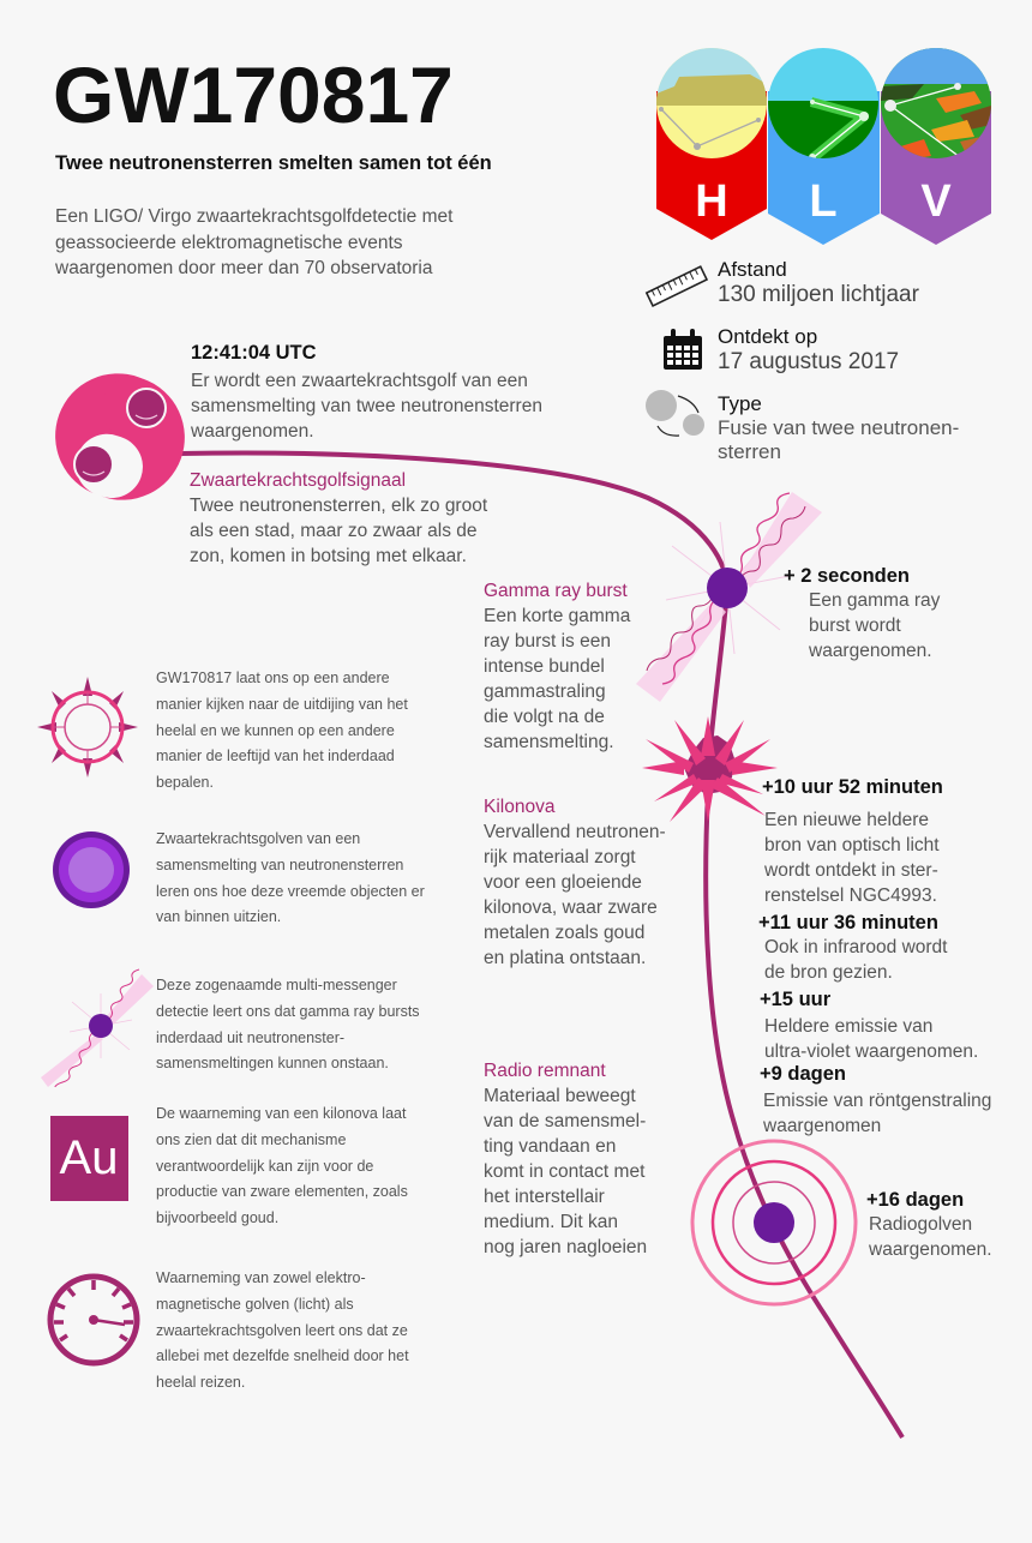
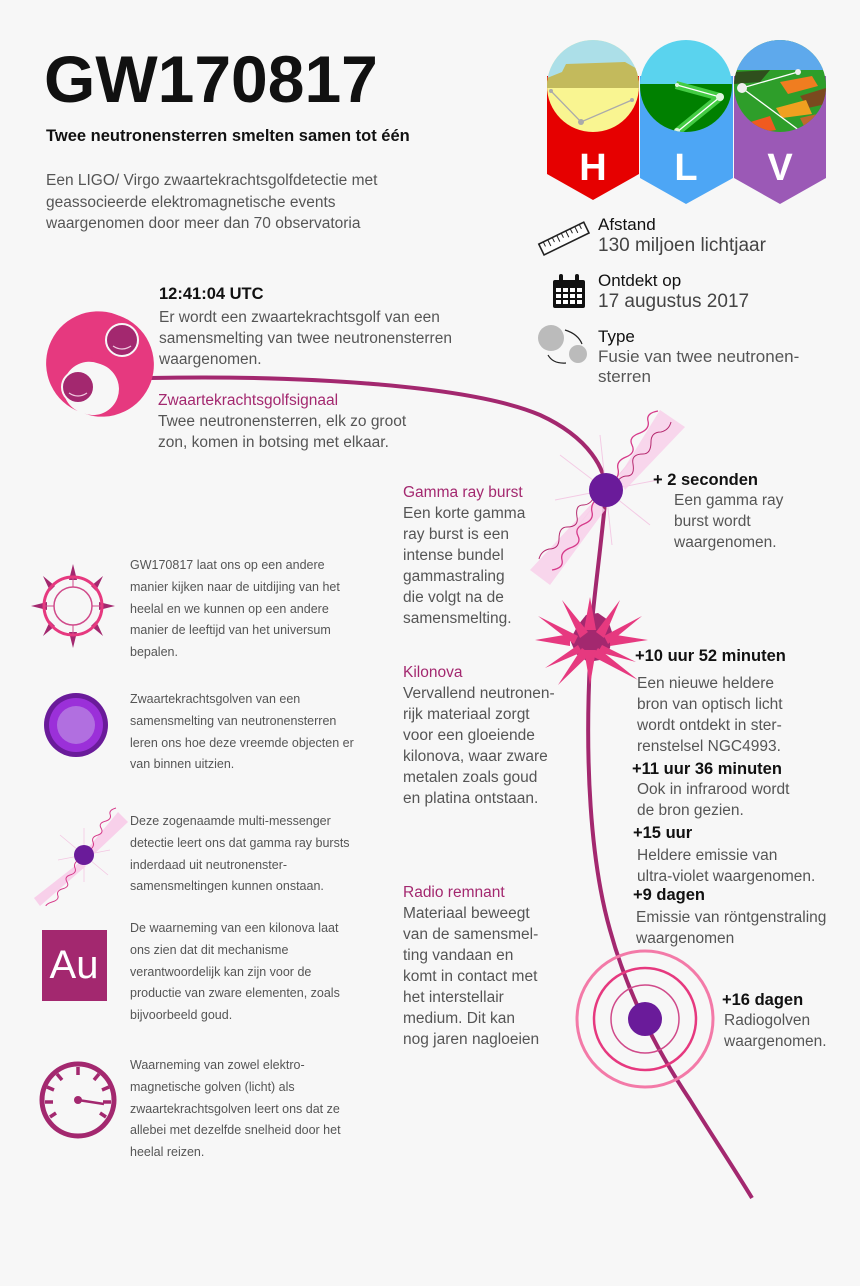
  H
  L
  V
  Au
  GW170817
  Twee neutronensterren smelten samen tot één
  Een LIGO/ Virgo zwaartekrachtsgolfdetectie met geassocieerde elektromagnetische events waargenomen door meer dan 70 observatoria
  Afstand
  130 miljoen lichtjaar
  Ontdekt op
  17 augustus 2017
  Type
  Fusie van twee neutronen-
  sterren
  12:41:04 UTC
  Er wordt een zwaartekrachtsgolf van een
  samensmelting van twee neutronensterren
  waargenomen.
  Zwaartekrachtsgolfsignaal
  Twee neutronensterren, elk zo groot
- als een stad, maar zo zwaar als de
  zon, komen in botsing met elkaar.
  Gamma ray burst
  Een korte gamma
  ray burst is een
  intense bundel
  gammastraling
  die volgt na de
  samensmelting.
  + 2 seconden
  Een gamma ray
  burst wordt
  waargenomen.
  Kilonova
  Vervallend neutronen-
  rijk materiaal zorgt
  voor een gloeiende
  kilonova, waar zware
  metalen zoals goud
  en platina ontstaan.
  +10 uur 52 minuten
  Een nieuwe heldere
  bron van optisch licht
  wordt ontdekt in ster-
  renstelsel NGC4993.
  +11 uur 36 minuten
  Ook in infrarood wordt
  de bron gezien.
  +15 uur
  Heldere emissie van
  ultra-violet waargenomen.
  +9 dagen
  Emissie van röntgenstraling
  waargenomen
  Radio remnant
  Materiaal beweegt
  van de samensmel-
  ting vandaan en
  komt in contact met
  het interstellair
  medium. Dit kan
  nog jaren nagloeien
  +16 dagen
  Radiogolven
  waargenomen.
  GW170817 laat ons op een andere
  manier kijken naar de uitdijing van het
  heelal en we kunnen op een andere
- manier de leeftijd van het inderdaad
+ manier de leeftijd van het universum
  bepalen.
  Zwaartekrachtsgolven van een
  samensmelting van neutronensterren
  leren ons hoe deze vreemde objecten er
  van binnen uitzien.
  Deze zogenaamde multi-messenger
  detectie leert ons dat gamma ray bursts
  inderdaad uit neutronenster-
  samensmeltingen kunnen onstaan.
  De waarneming van een kilonova laat
  ons zien dat dit mechanisme
  verantwoordelijk kan zijn voor de
  productie van zware elementen, zoals
  bijvoorbeeld goud.
  Waarneming van zowel elektro-
  magnetische golven (licht) als
  zwaartekrachtsgolven leert ons dat ze
  allebei met dezelfde snelheid door het
  heelal reizen.
